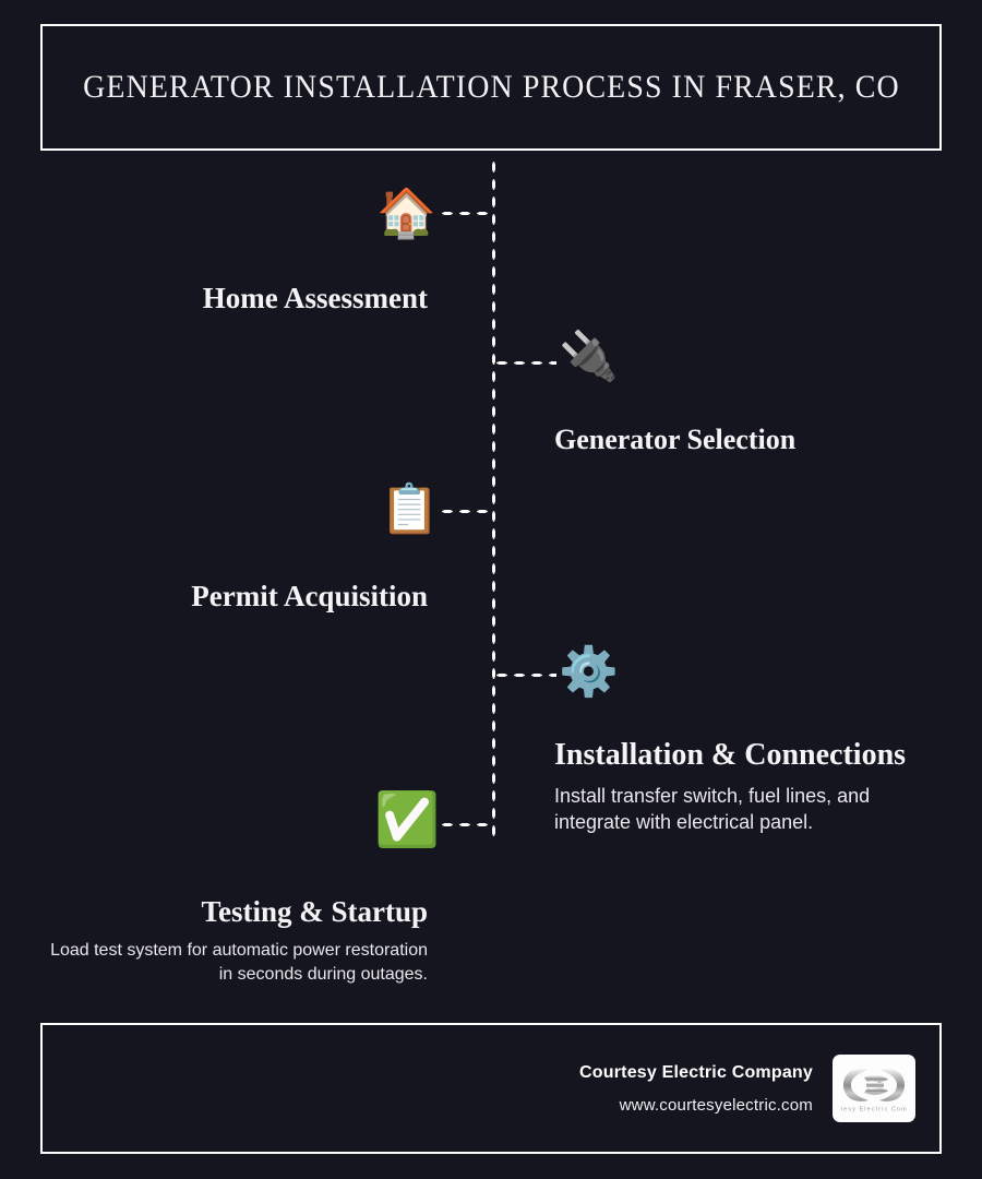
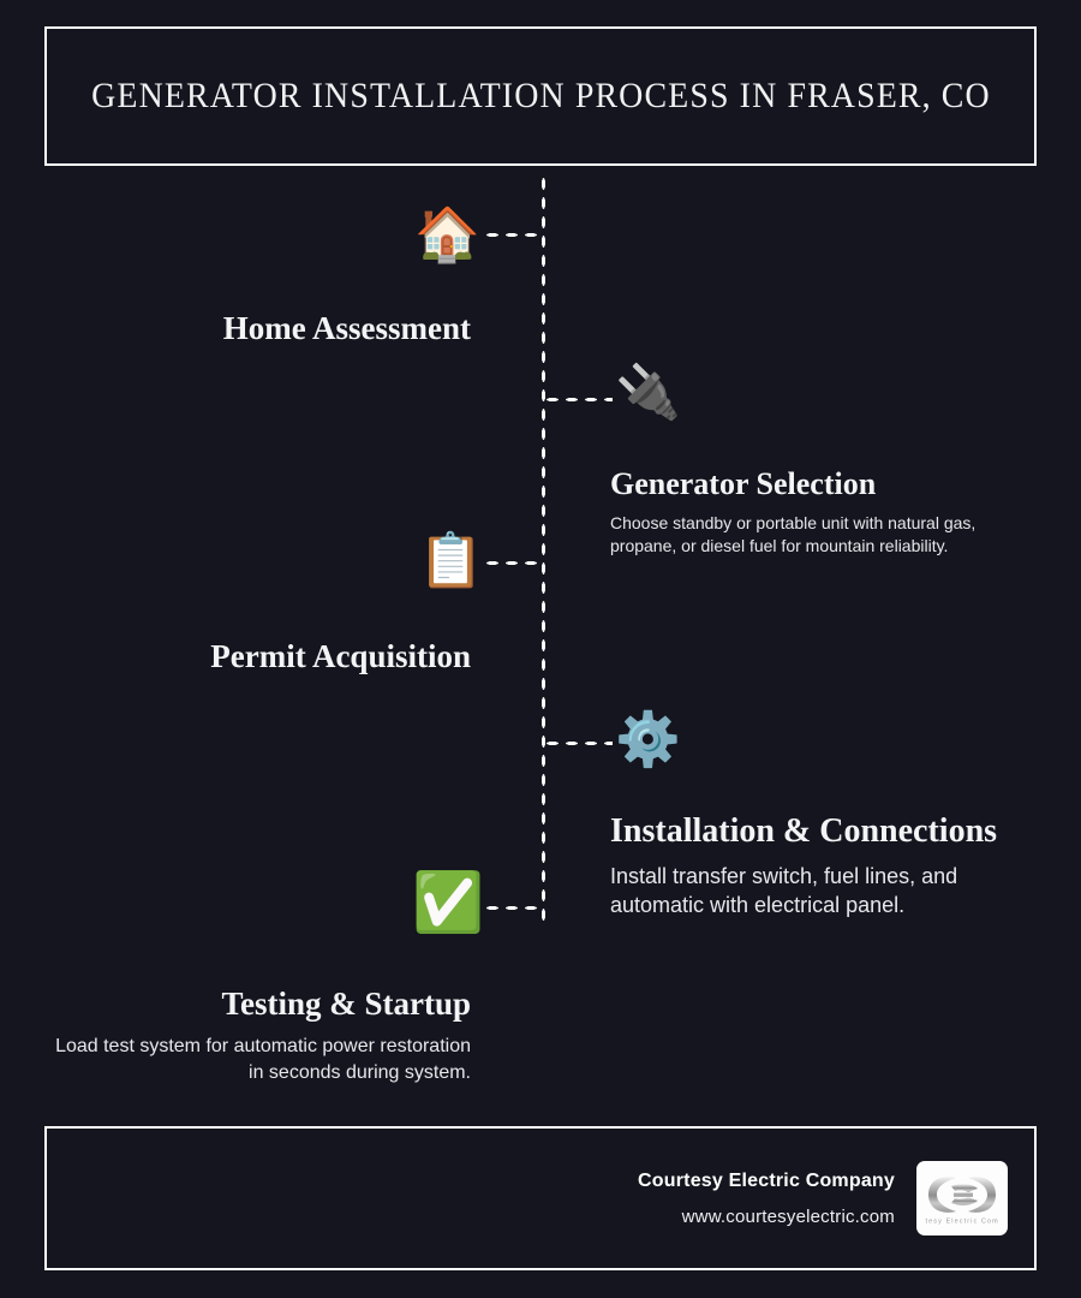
  GENERATOR INSTALLATION PROCESS IN FRASER, CO
  🏠
  Home Assessment
  🔌
  Generator Selection
+ Choose standby or portable unit with natural gas, propane, or diesel fuel for mountain reliability.
  📋
  Permit Acquisition
  ⚙️
  Installation & Connections
- Install transfer switch, fuel lines, and integrate with electrical panel.
+ Install transfer switch, fuel lines, and automatic with electrical panel.
  ✅
  Testing & Startup
- Load test system for automatic power restoration in seconds during outages.
+ Load test system for automatic power restoration in seconds during system.
  Courtesy Electric Company
  www.courtesyelectric.com
